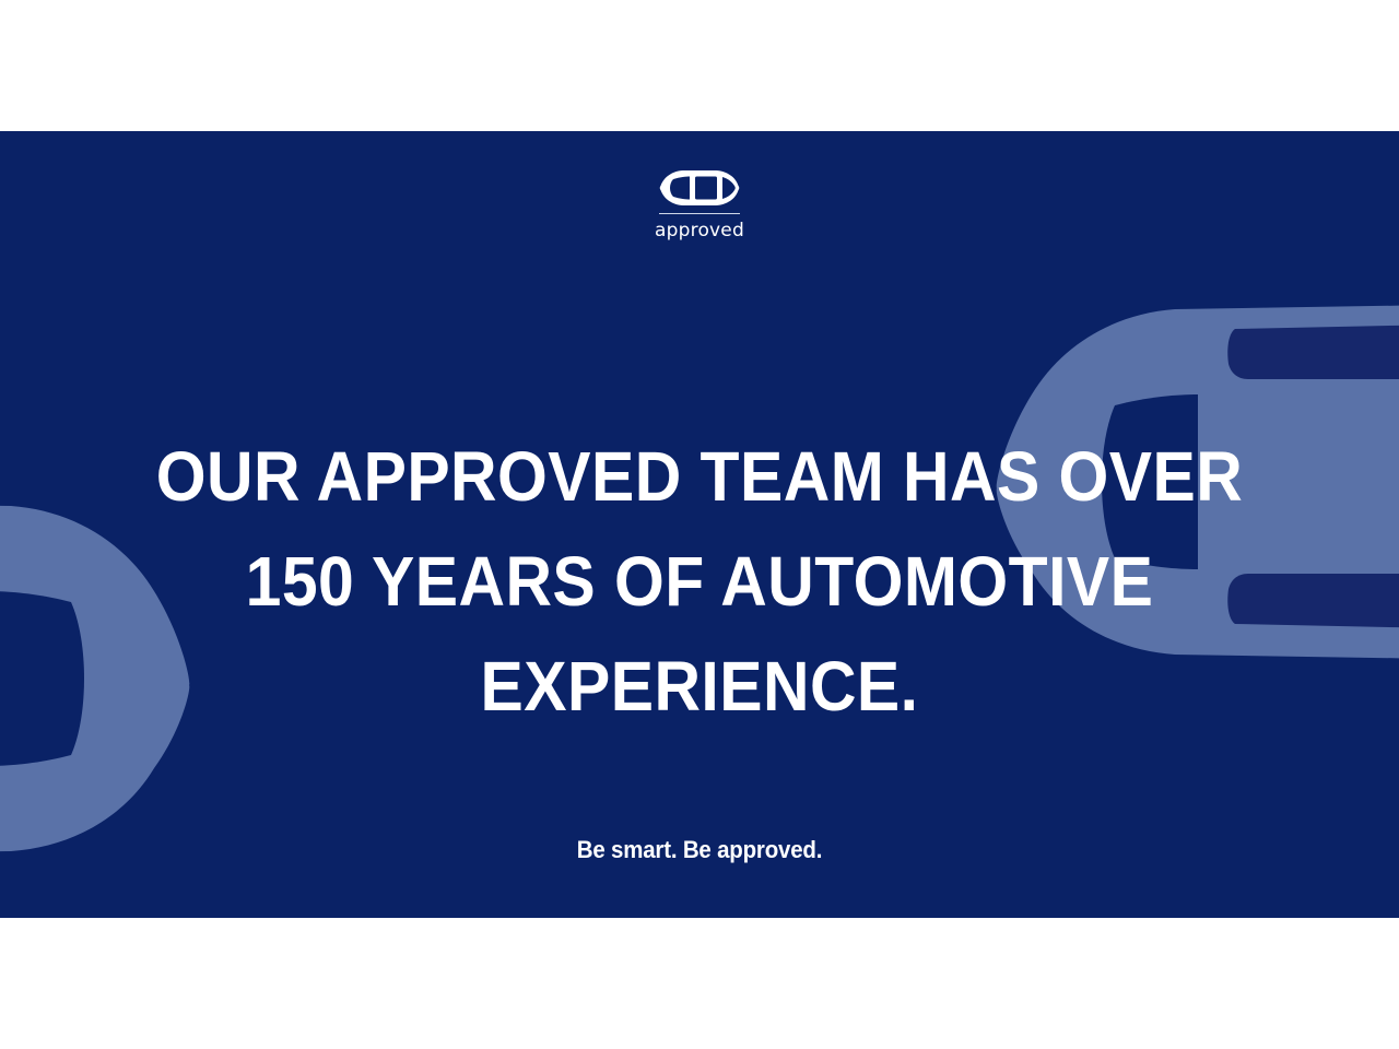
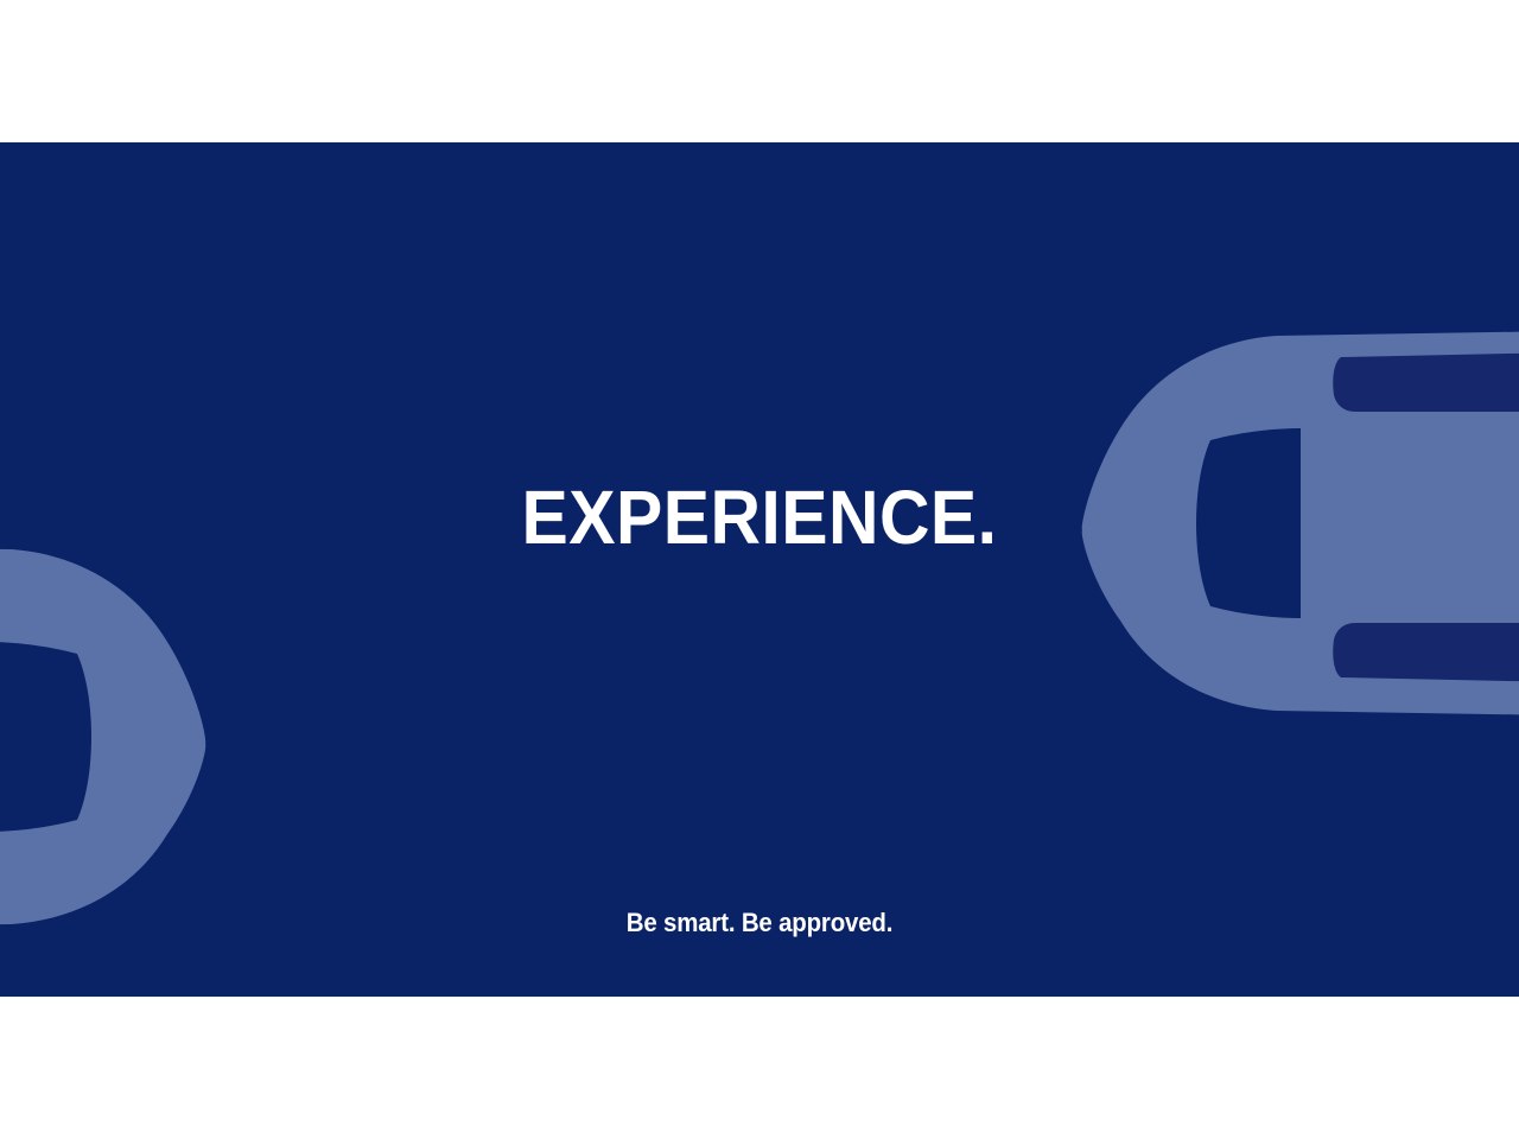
- approved
- OUR APPROVED TEAM HAS OVER
- 150 YEARS OF AUTOMOTIVE
  EXPERIENCE.
  Be smart. Be approved.
